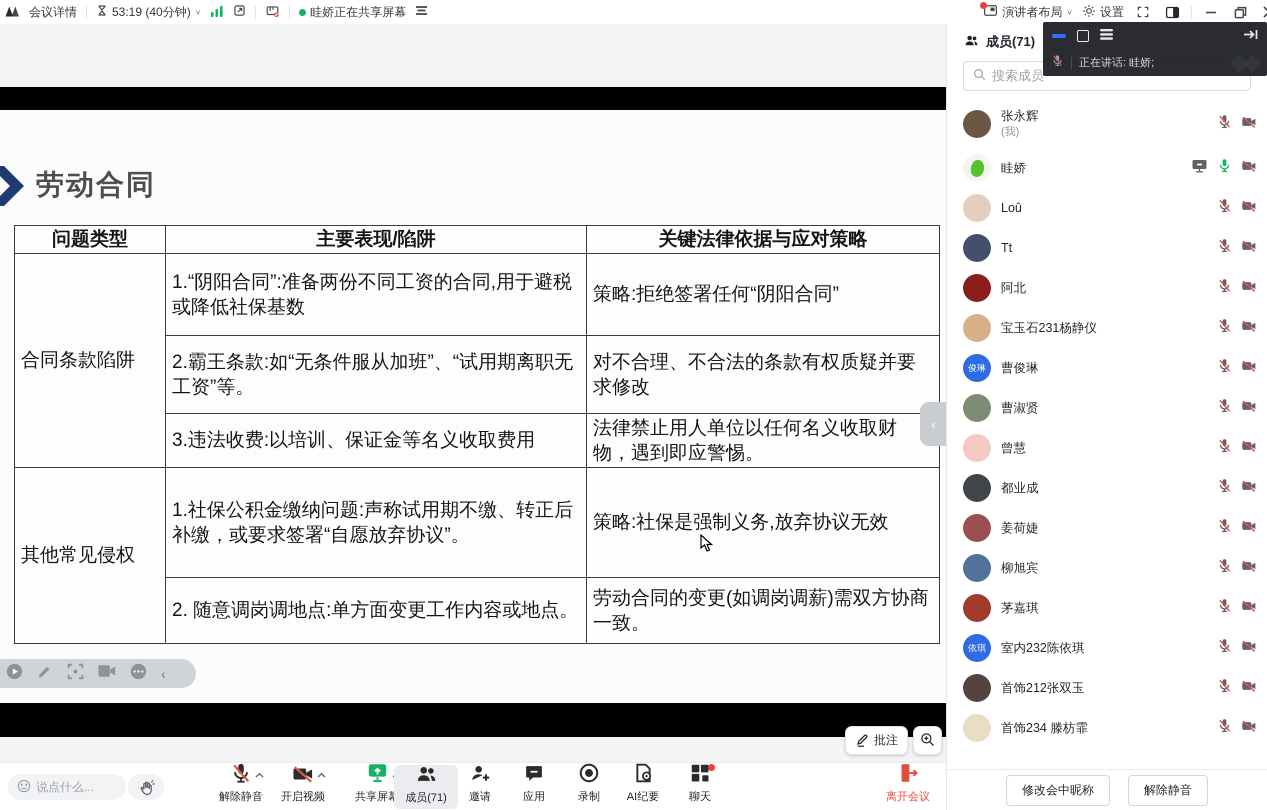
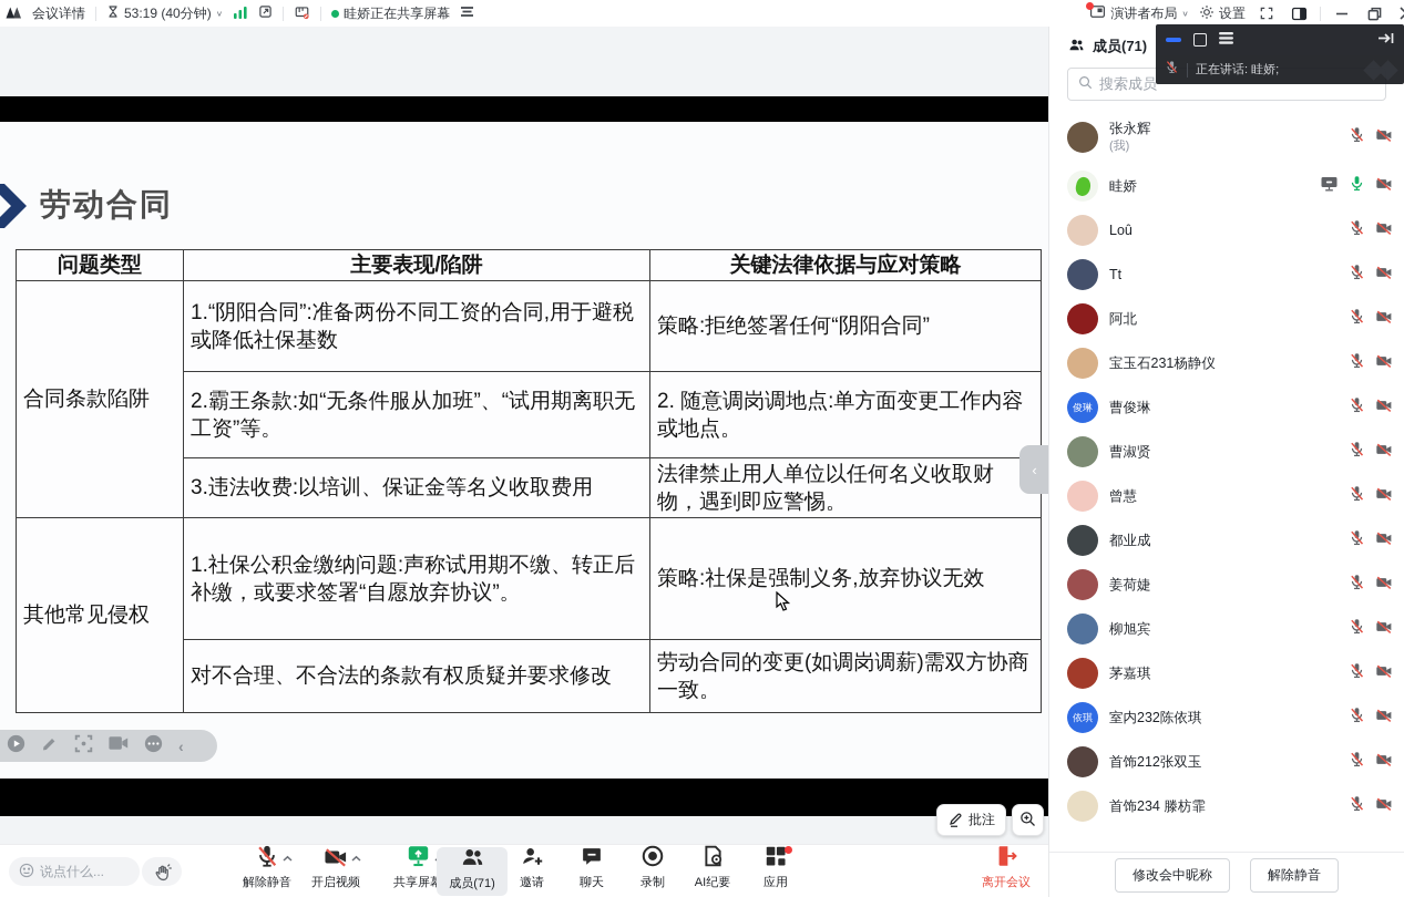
  会议详情
  53:19 (40分钟)
  ∨
  眭娇正在共享屏幕
  演讲者布局
  ∨
  设置
  劳动合同
  问题类型	主要表现/陷阱	关键法律依据与应对策略
  合同条款陷阱	1.“阴阳合同”:准备两份不同工资的合同,用于避税或降低社保基数	策略:拒绝签署任何“阴阳合同”
- 2.霸王条款:如“无条件服从加班”、“试用期离职无工资”等。	对不合理、不合法的条款有权质疑并要求修改
+ 2.霸王条款:如“无条件服从加班”、“试用期离职无工资”等。	2. 随意调岗调地点:单方面变更工作内容或地点。
  3.违法收费:以培训、保证金等名义收取费用	法律禁止用人单位以任何名义收取财物，遇到即应警惕。
  其他常见侵权	1.社保公积金缴纳问题:声称试用期不缴、转正后补缴，或要求签署“自愿放弃协议”。	策略:社保是强制义务,放弃协议无效
- 2. 随意调岗调地点:单方面变更工作内容或地点。	劳动合同的变更(如调岗调薪)需双方协商一致。
+ 对不合理、不合法的条款有权质疑并要求修改	劳动合同的变更(如调岗调薪)需双方协商一致。
  ‹
  ‹
  批注
  说点什么...
  解除静音
  开启视频
  共享屏
  成员(71)
  邀请
- 应用
+ 聊天
  录制
  AI纪要
- 聊天
+ 应用
  离开会议
  成员(71)
  搜索成员
  张永辉
  (我)
  眭娇
  Loû
  Tt
  阿北
  宝玉石231杨静仪
  俊琳
  曹俊琳
  曹淑贤
  曾慧
  都业成
  姜荷婕
  柳旭宾
  茅嘉琪
  依琪
  室内232陈依琪
  首饰212张双玉
  首饰234 滕枋霏
  修改会中昵称
  解除静音
  正在讲话: 眭娇;
